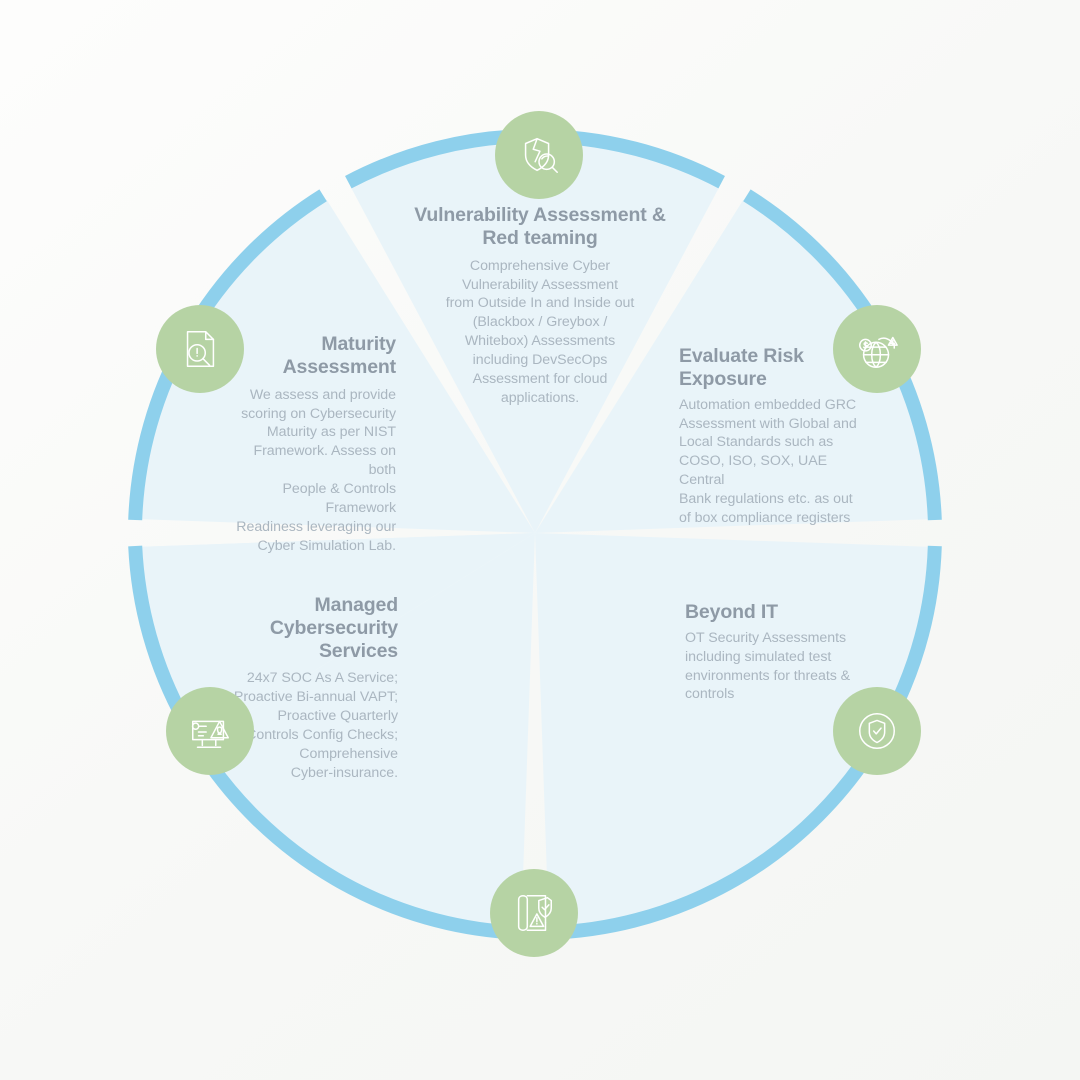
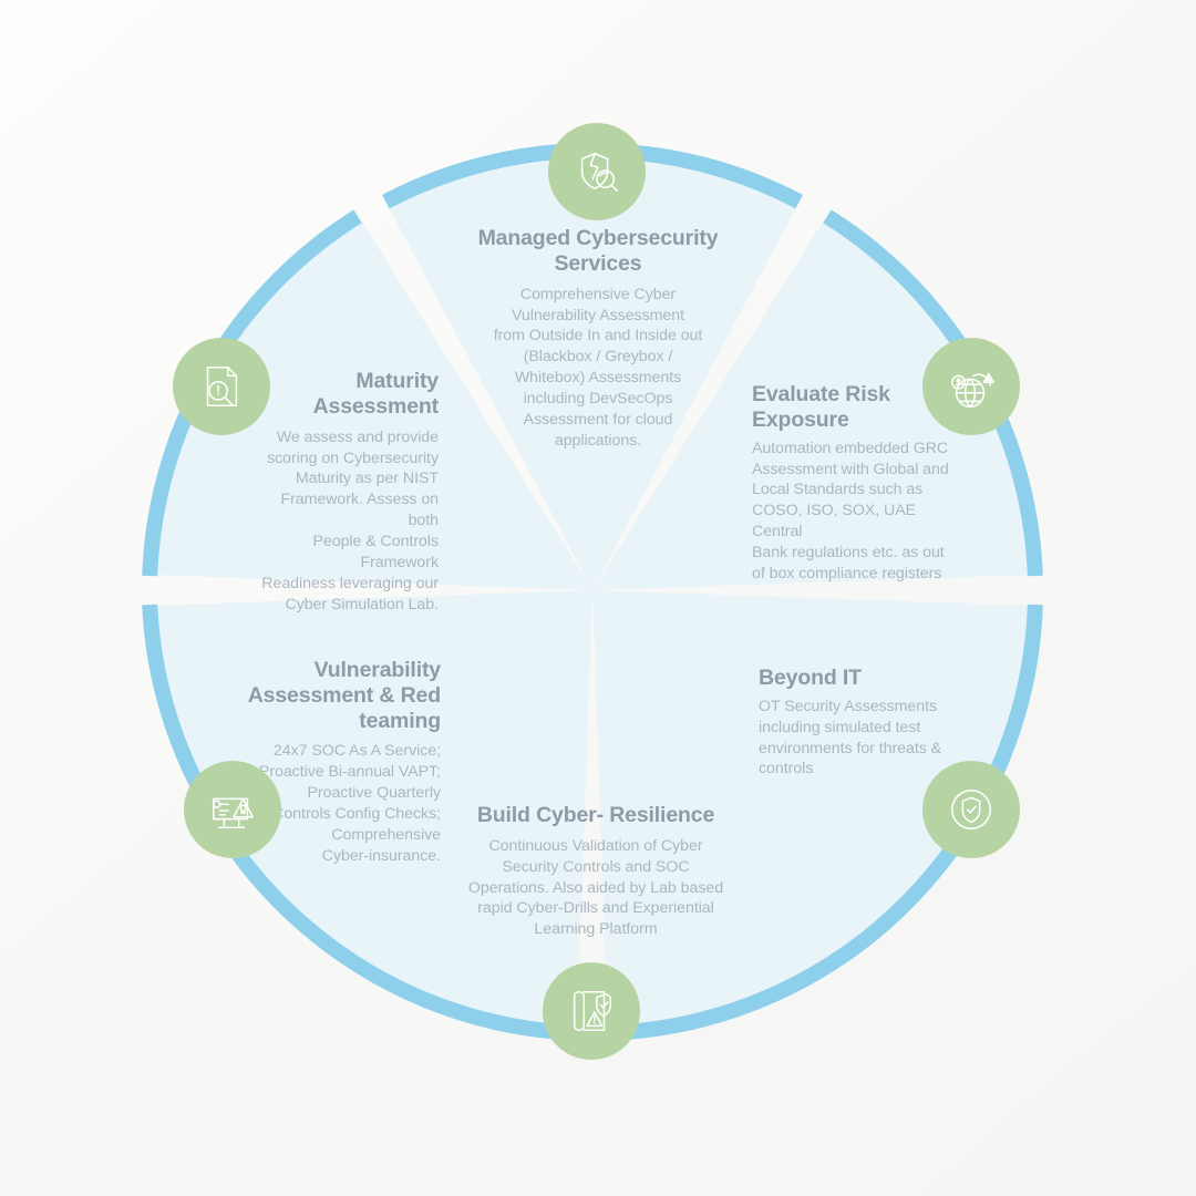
- Vulnerability Assessment & Red teaming
+ Managed Cybersecurity Services
  Comprehensive Cyber
  Vulnerability Assessment
  from Outside In and Inside out
  (Blackbox / Greybox /
  Whitebox) Assessments
  including DevSecOps
  Assessment for cloud
  applications.
  Evaluate Risk Exposure
  Automation embedded GRC
  Assessment with Global and
  Local Standards such as
  COSO, ISO, SOX, UAE Central
  Bank regulations etc. as out
  of box compliance registers
  Maturity Assessment
  We assess and provide
  scoring on Cybersecurity
  Maturity as per NIST
  Framework. Assess on both
  People & Controls Framework
  Readiness leveraging our
  Cyber Simulation Lab.
- Managed Cybersecurity Services
+ Vulnerability Assessment & Red teaming
  24x7 SOC As A Service;
  roactive Bi-annual VAPT;
  Proactive Quarterly
  ontrols Config Checks;
  Comprehensive
  Cyber-insurance.
+ Build Cyber- Resilience
+ Continuous Validation of Cyber
+ Security Controls and SOC
+ Operations. Also aided by Lab based
+ rapid Cyber-Drills and Experiential
+ Learning Platform
  Beyond IT
  OT Security Assessments
  including simulated test
  environments for threats &
  controls
